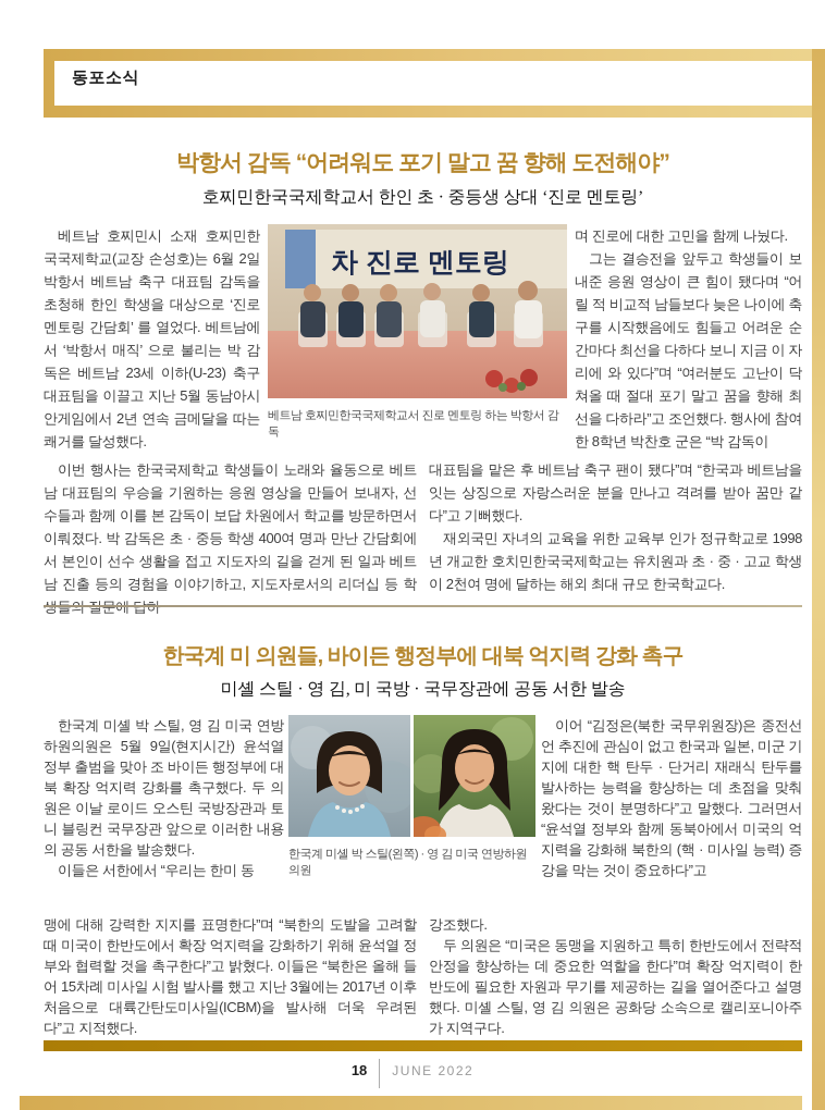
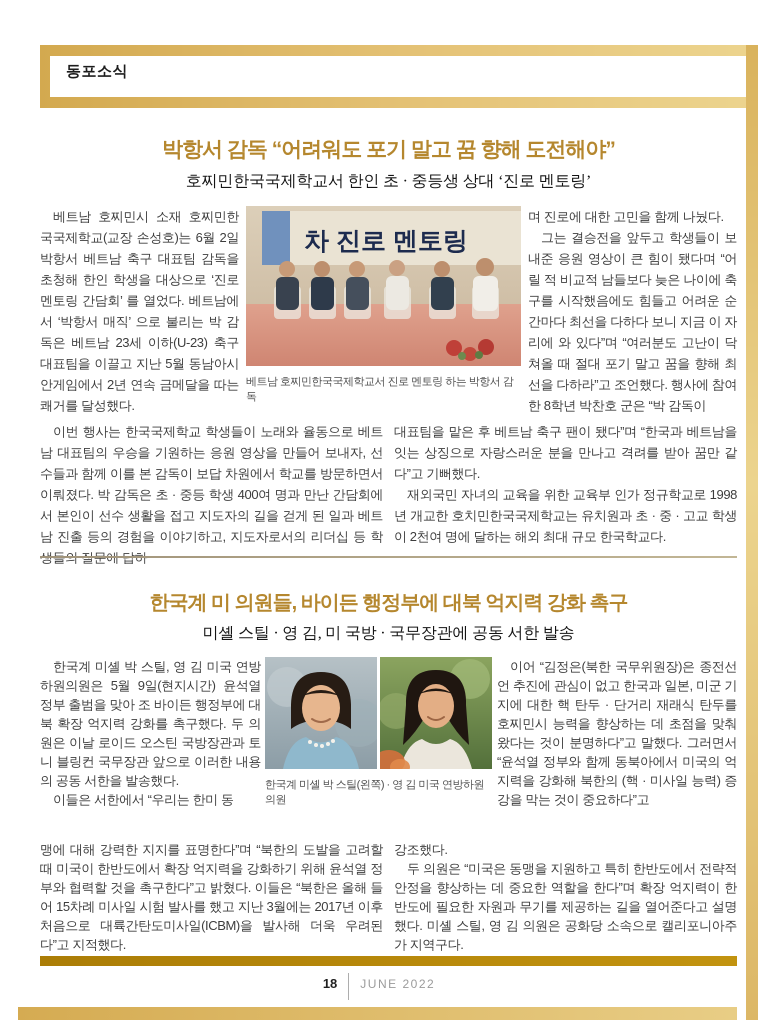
  동포소식
  박항서 감독 “어려워도 포기 말고 꿈 향해 도전해야”
  호찌민한국국제학교서 한인 초 · 중등생 상대 ‘진로 멘토링’
  베트남 호찌민시 소재 호찌민한국국제학교(교장 손성호)는 6월 2일 박항서 베트남 축구 대표팀 감독을 초청해 한인 학생을 대상으로 ‘진로 멘토링 간담회’ 를 열었다. 베트남에서 ‘박항서 매직’ 으로 불리는 박 감독은 베트남 23세 이하(U-23) 축구 대표팀을 이끌고 지난 5월 동남아시안게임에서 2년 연속 금메달을 따는 쾌거를 달성했다.
  차 진로 멘토링
  베트남 호찌민한국국제학교서 진로 멘토링 하는 박항서 감독
  며 진로에 대한 고민을 함께 나눴다.
  그는 결승전을 앞두고 학생들이 보내준 응원 영상이 큰 힘이 됐다며 “어릴 적 비교적 남들보다 늦은 나이에 축구를 시작했음에도 힘들고 어려운 순간마다 최선을 다하다 보니 지금 이 자리에 와 있다”며 “여러분도 고난이 닥쳐올 때 절대 포기 말고 꿈을 향해 최선을 다하라”고 조언했다. 행사에 참여한 8학년 박찬호 군은 “박 감독이
  이번 행사는 한국국제학교 학생들이 노래와 율동으로 베트남 대표팀의 우승을 기원하는 응원 영상을 만들어 보내자, 선수들과 함께 이를 본 감독이 보답 차원에서 학교를 방문하면서 이뤄졌다. 박 감독은 초 · 중등 학생 400여 명과 만난 간담회에서 본인이 선수 생활을 접고 지도자의 길을 걷게 된 일과 베트남 진출 등의 경험을 이야기하고, 지도자로서의 리더십 등 학
  대표팀을 맡은 후 베트남 축구 팬이 됐다”며 “한국과 베트남을 잇는 상징으로 자랑스러운 분을 만나고 격려를 받아 꿈만 같다”고 기뻐했다.
  재외국민 자녀의 교육을 위한 교육부 인가 정규학교로 1998년 개교한 호치민한국국제학교는 유치원과 초 · 중 · 고교 학생이 2천여 명에 달하는 해외 최대 규모 한국학교다.
  한국계 미 의원들, 바이든 행정부에 대북 억지력 강화 촉구
  미셸 스틸 · 영 김, 미 국방 · 국무장관에 공동 서한 발송
  한국계 미셸 박 스틸, 영 김 미국 연방하원의원은 5월 9일(현지시간) 윤석열 정부 출범을 맞아 조 바이든 행정부에 대북 확장 억지력 강화를 촉구했다. 두 의원은 이날 로이드 오스틴 국방장관과 토니 블링컨 국무장관 앞으로 이러한 내용의 공동 서한을 발송했다.
  이들은 서한에서 “우리는 한미 동
  한국계 미셸 박 스틸(왼쪽) · 영 김 미국 연방하원의원
- 이어 “김정은(북한 국무위원장)은 종전선언 추진에 관심이 없고 한국과 일본, 미군 기지에 대한 핵 탄두 · 단거리 재래식 탄두를 발사하는 능력을 향상하는 데 초점을 맞춰왔다는 것이 분명하다”고 말했다. 그러면서 “윤석열 정부와 함께 동북아에서 미국의 억지력을 강화해 북한의 (핵 · 미사일 능력) 증강을 막는 것이 중요하다”고
+ 이어 “김정은(북한 국무위원장)은 종전선언 추진에 관심이 없고 한국과 일본, 미군 기지에 대한 핵 탄두 · 단거리 재래식 탄두를 호찌민시 능력을 향상하는 데 초점을 맞춰왔다는 것이 분명하다”고 말했다. 그러면서 “윤석열 정부와 함께 동북아에서 미국의 억지력을 강화해 북한의 (핵 · 미사일 능력) 증강을 막는 것이 중요하다”고
  맹에 대해 강력한 지지를 표명한다”며 “북한의 도발을 고려할 때 미국이 한반도에서 확장 억지력을 강화하기 위해 윤석열 정부와 협력할 것을 촉구한다”고 밝혔다. 이들은 “북한은 올해 들어 15차례 미사일 시험 발사를 했고 지난 3월에는 2017년 이후 처음으로 대륙간탄도미사일(ICBM)을 발사해 더욱 우려된다”고 지적했다.
  강조했다.
  두 의원은 “미국은 동맹을 지원하고 특히 한반도에서 전략적 안정을 향상하는 데 중요한 역할을 한다”며 확장 억지력이 한반도에 필요한 자원과 무기를 제공하는 길을 열어준다고 설명했다. 미셸 스틸, 영 김 의원은 공화당 소속으로 캘리포니아주가 지역구다.
  18
  JUNE 2022
